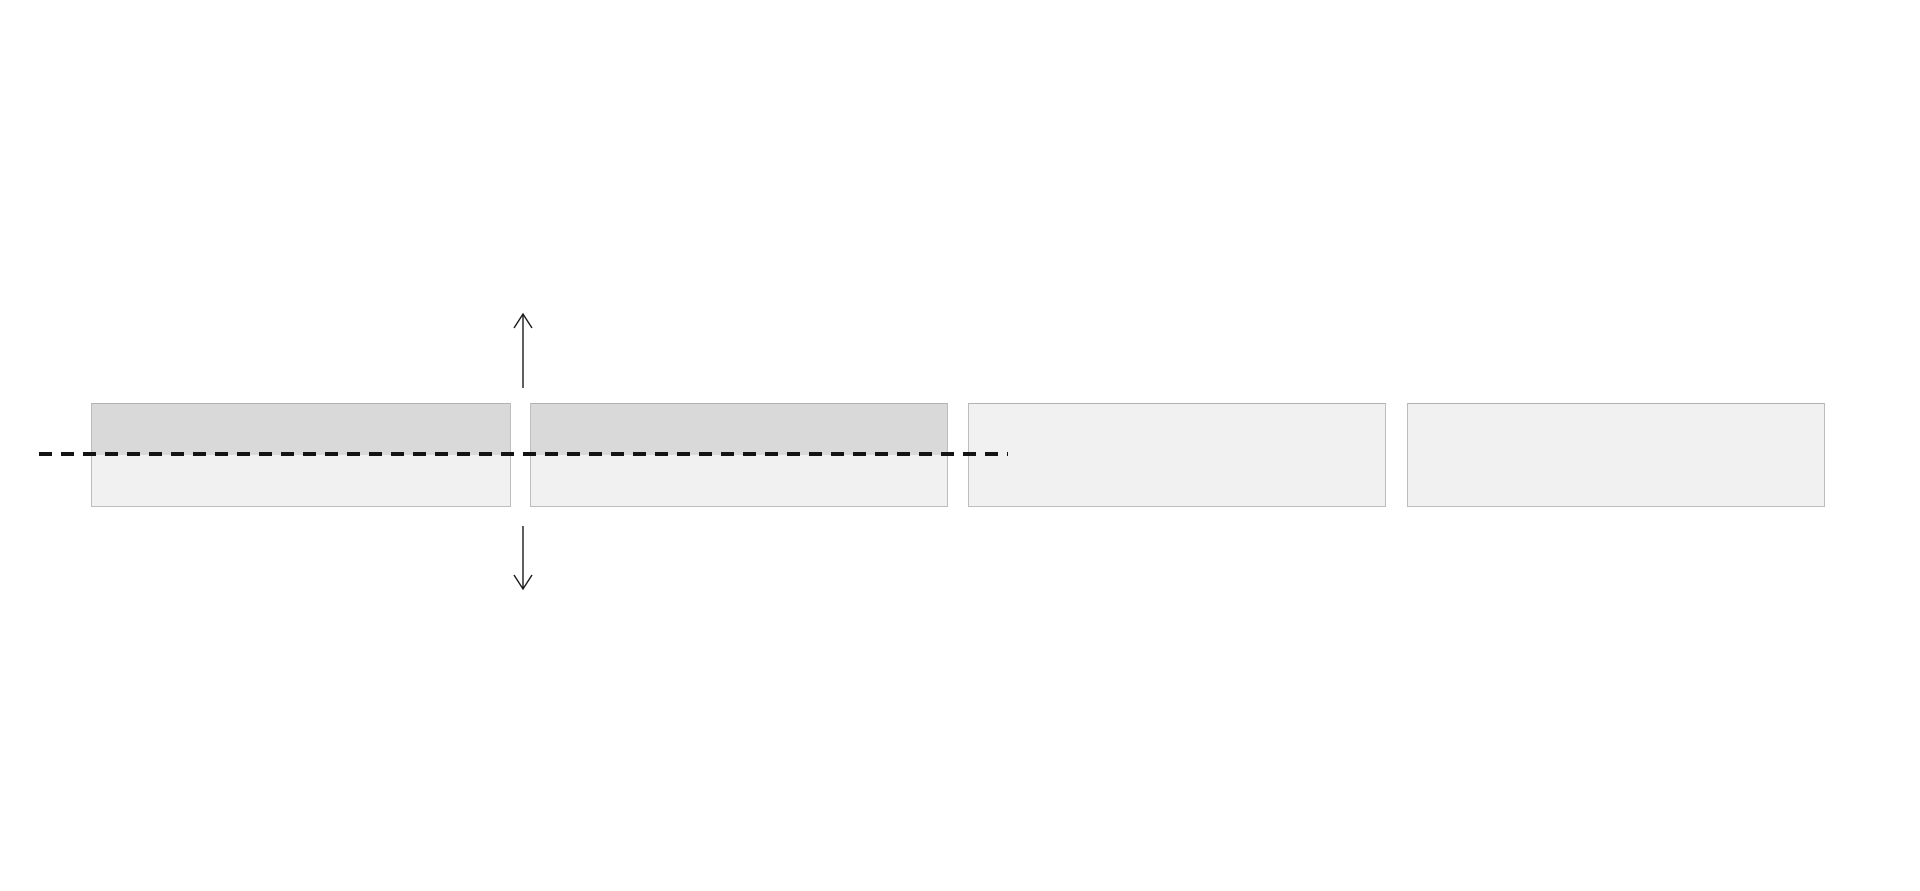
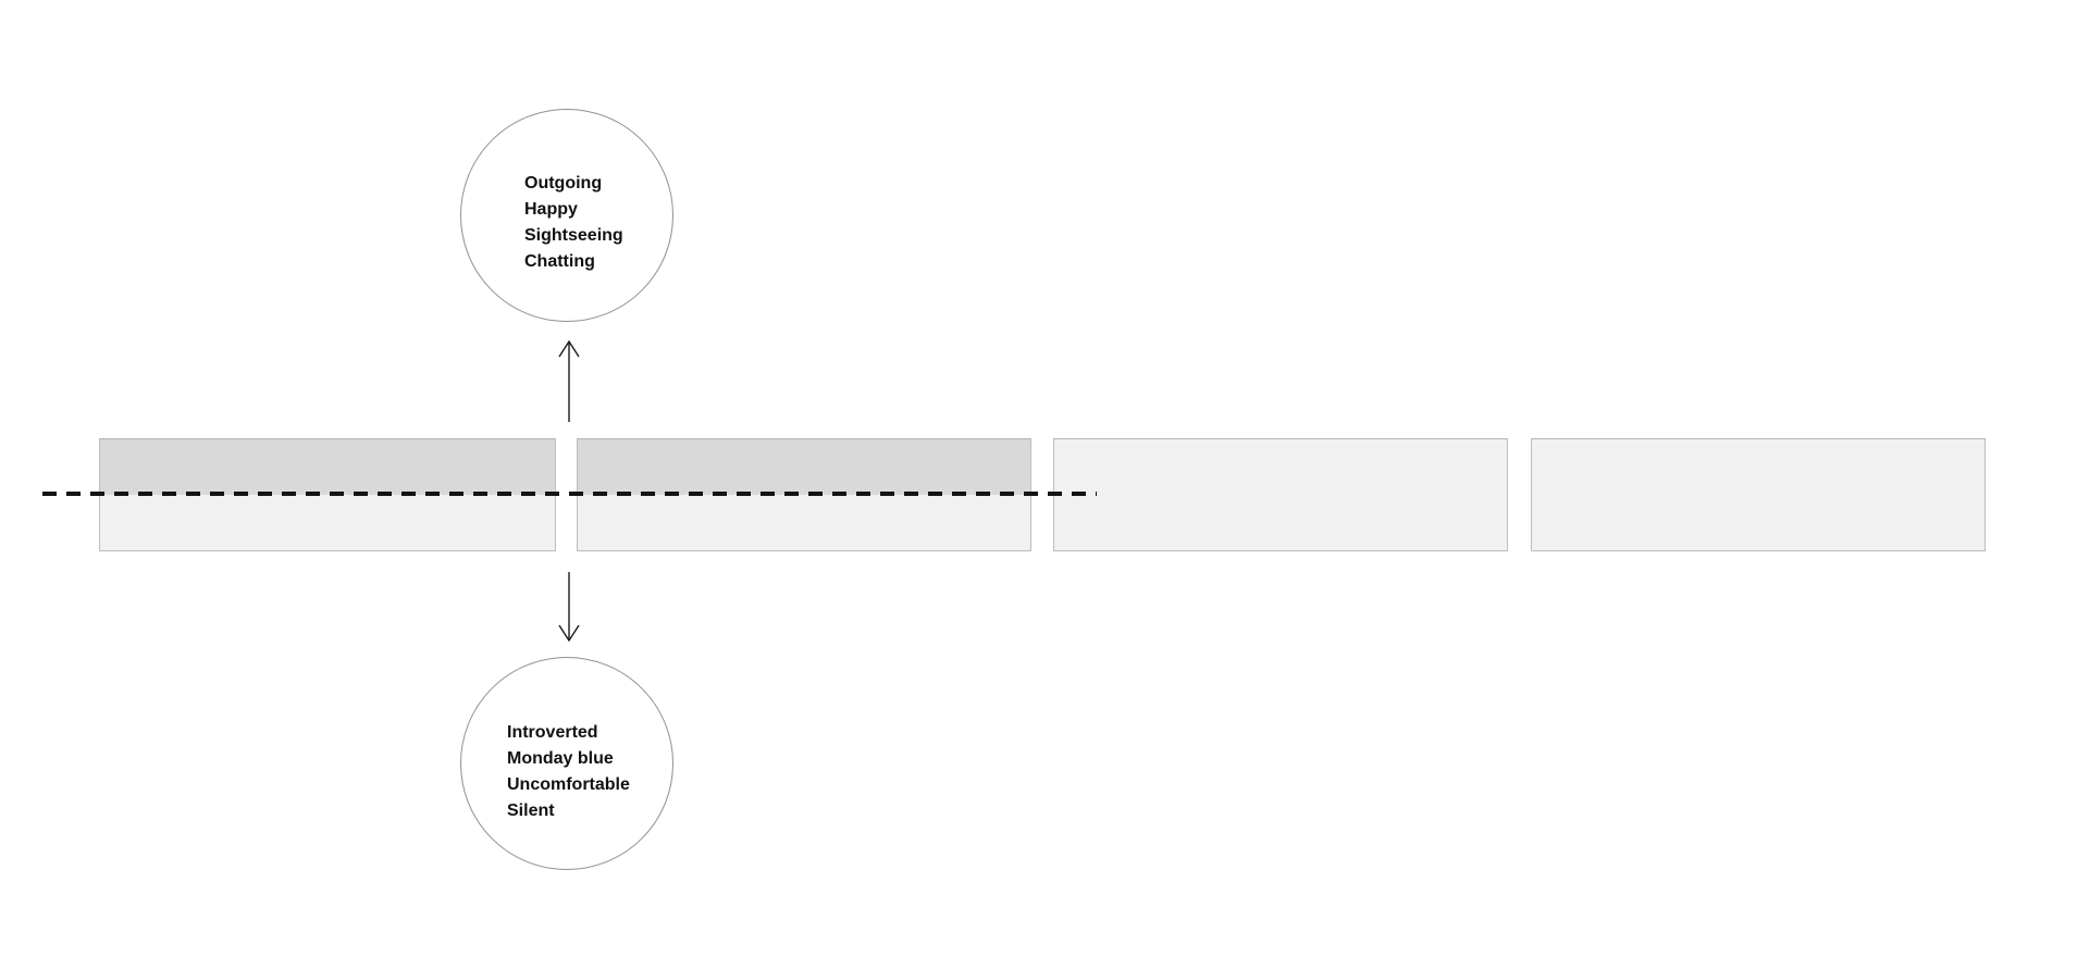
+ Outgoing
+ Happy
+ Sightseeing
+ Chatting
+ Introverted
+ Monday blue
+ Uncomfortable
+ Silent
